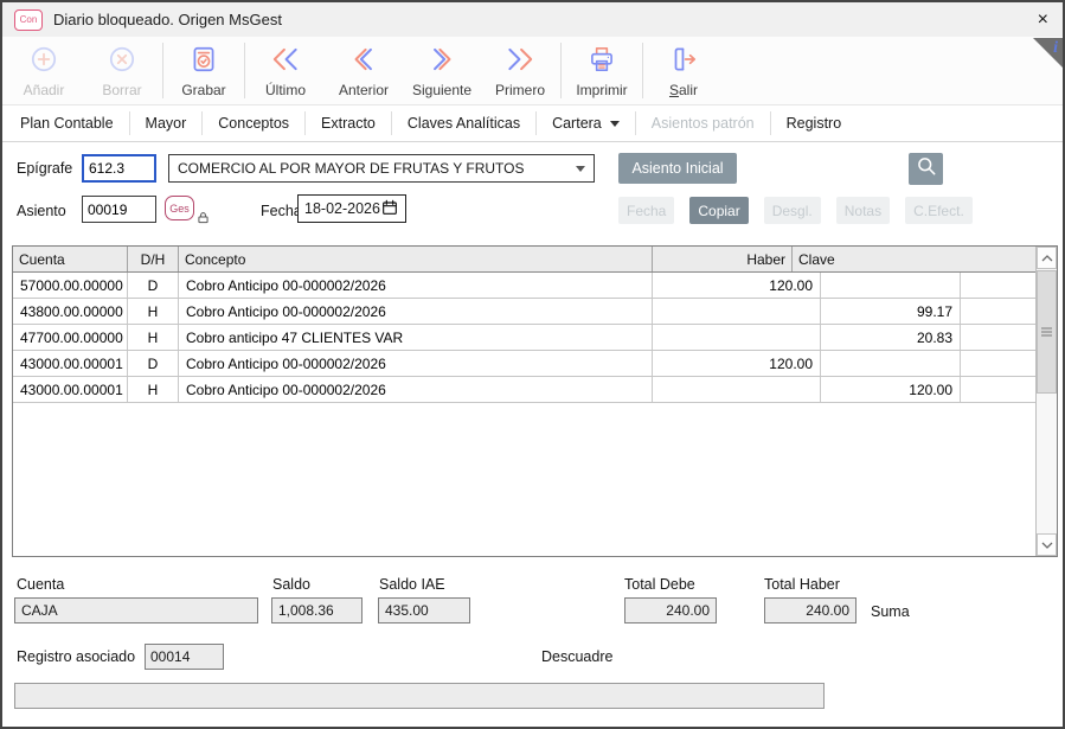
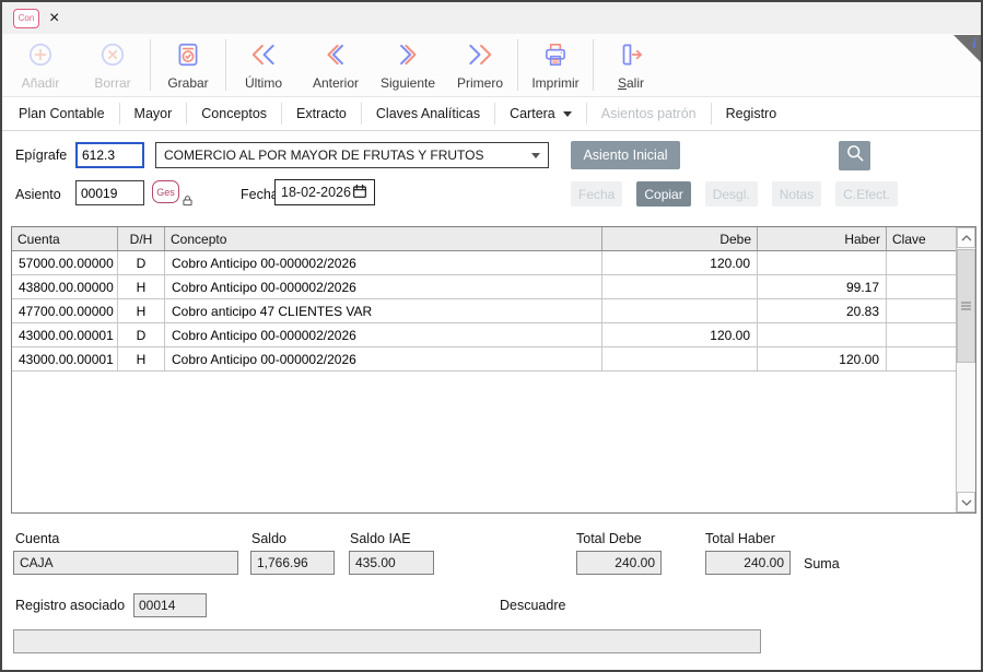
  Con
- Diario bloqueado. Origen MsGest
  ×
  Añadir
  Borrar
  Grabar
  Último
  Anterior
  Siguiente
  Primero
  Imprimir
  Salir
  i
  Plan Contable
  Mayor
  Conceptos
  Extracto
  Claves Analíticas
  Cartera
  Asientos patrón
  Registro
  Epígrafe
  612.3
  COMERCIO AL POR MAYOR DE FRUTAS Y FRUTOS
  Asiento Inicial
  Asiento
  00019
  Ges
  Fech
  18-02-2026
  Fecha
  Copiar
  Desgl.
  Notas
  C.Efect.
  Cuenta
  D/H
  Concepto
+ Debe
  Haber
  Clave
  57000.00.00000
  D
  Cobro Anticipo 00-000002/2026
  120.00
  43800.00.00000
  H
  Cobro Anticipo 00-000002/2026
  99.17
  47700.00.00000
  H
  Cobro anticipo 47 CLIENTES VAR
  20.83
  43000.00.00001
  D
  Cobro Anticipo 00-000002/2026
  120.00
  43000.00.00001
  H
  Cobro Anticipo 00-000002/2026
  120.00
  Cuenta
  Saldo
  Saldo IAE
  Total Debe
  Total Haber
  CAJA
- 1,008.36
+ 1,766.96
  435.00
  240.00
  240.00
  Suma
  Registro asociado
  00014
  Descuadre
